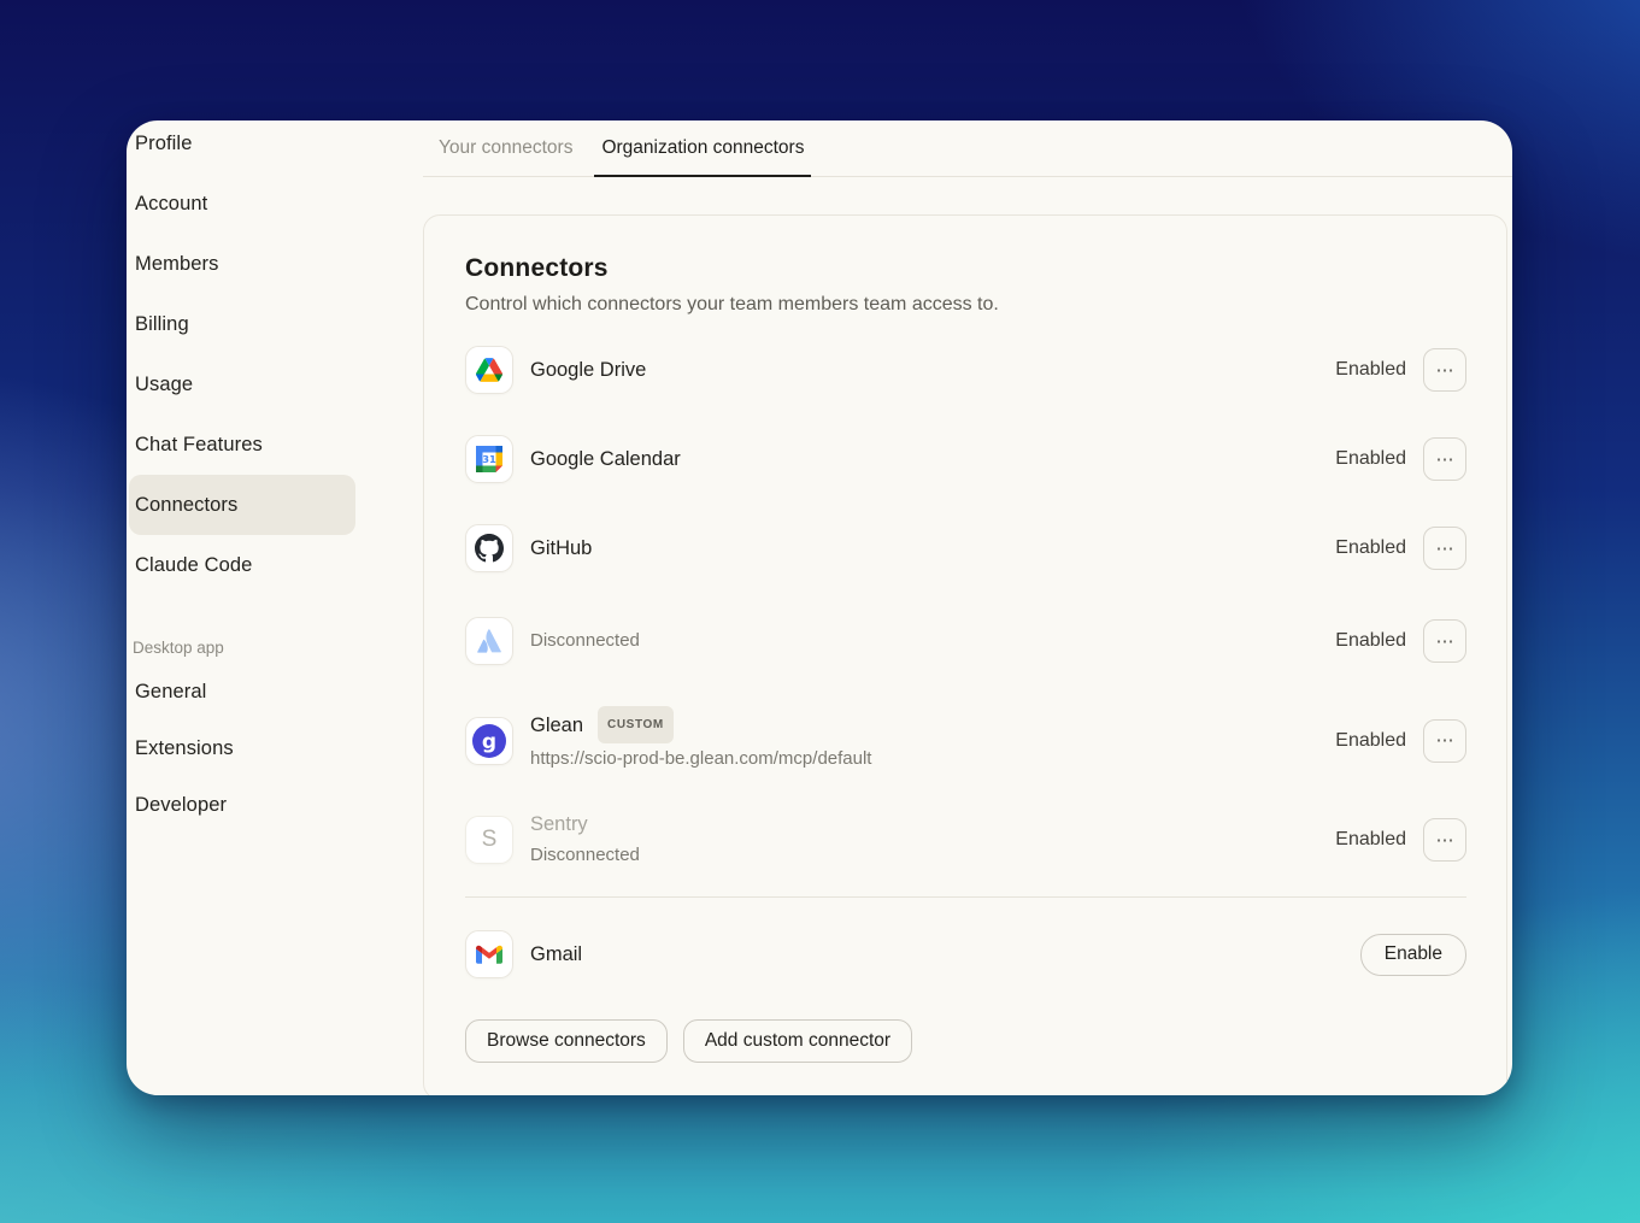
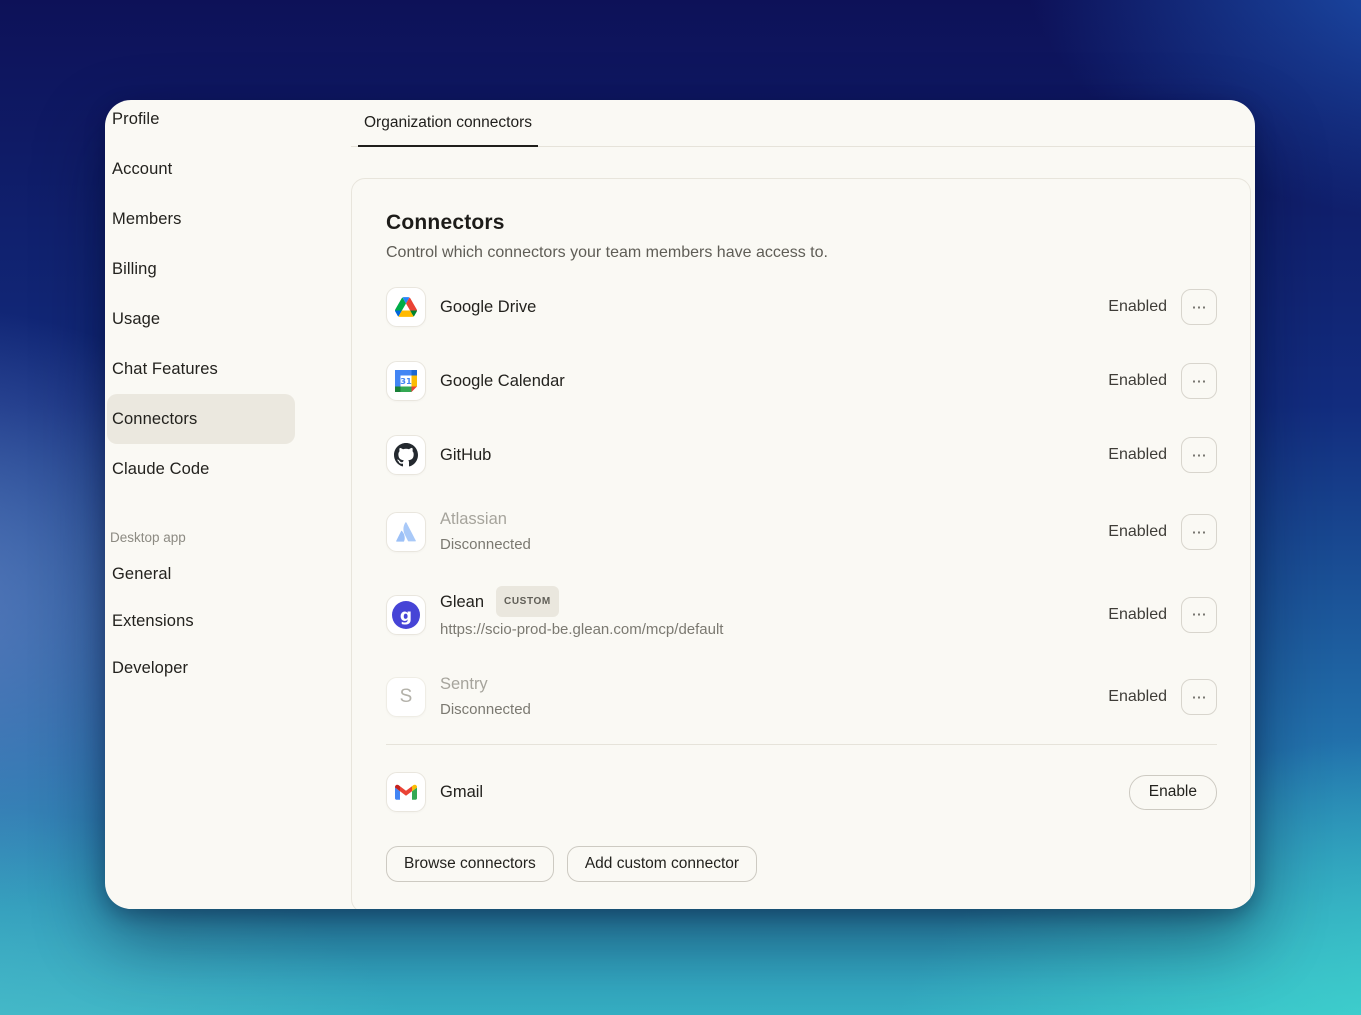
  Profile
  Account
  Members
  Billing
  Usage
  Chat Features
  Connectors
  Claude Code
  Desktop app
  General
  Extensions
  Developer
- Your connectors
  Organization connectors
  Connectors
- Control which connectors your team members team access to.
+ Control which connectors your team members have access to.
  Google Drive
  Enabled
  ⋯
  31
  Google Calendar
  Enabled
  ⋯
  GitHub
  Enabled
  ⋯
+ Atlassian
  Disconnected
  Enabled
  ⋯
  g
  Glean
  CUSTOM
  https://scio-prod-be.glean.com/mcp/default
  Enabled
  ⋯
  S
  Sentry
  Disconnected
  Enabled
  ⋯
  Gmail
  Enable
  Browse connectors
  Add custom connector
